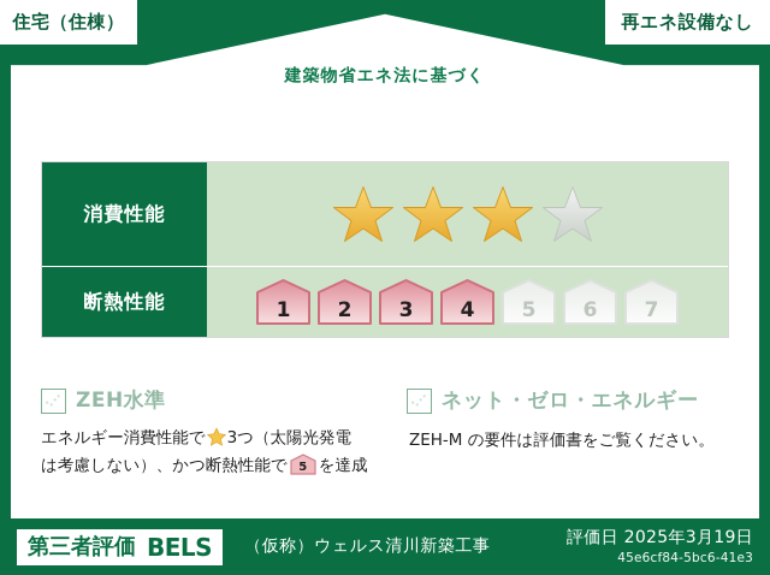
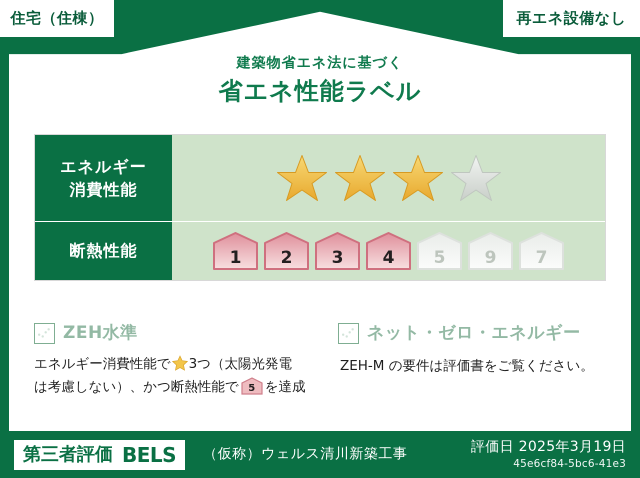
  住宅（住棟）
  再エネ設備なし
  建築物省エネ法に基づく
+ 省エネ性能ラベル
+ エネルギー
  消費性能
  断熱性能
  1
  2
  3
  4
  5
- 6
+ 9
  7
  ZEH水準
  エネルギー消費性能で 3つ（太陽光発電
  は考慮しない）、かつ断熱性能で
  5
  を達成
  ネット・ゼロ・エネルギー
  ZEH-M の要件は評価書をご覧ください。
  第三者評価
  BELS
  （仮称）ウェルス清川新築工事
  評価日 2025年3月19日
  45e6cf84-5bc6-41e3
